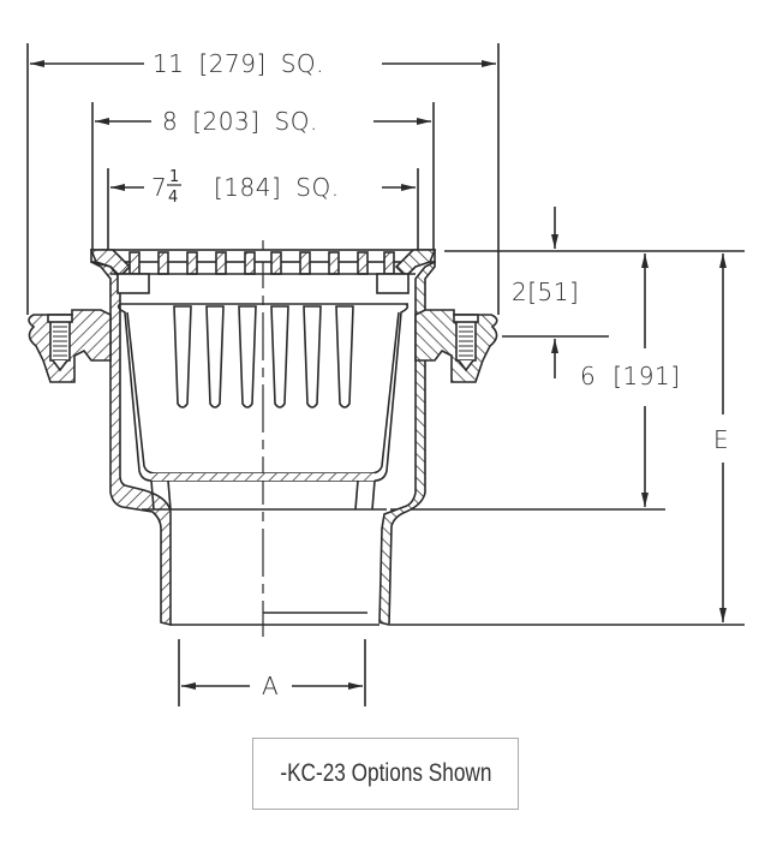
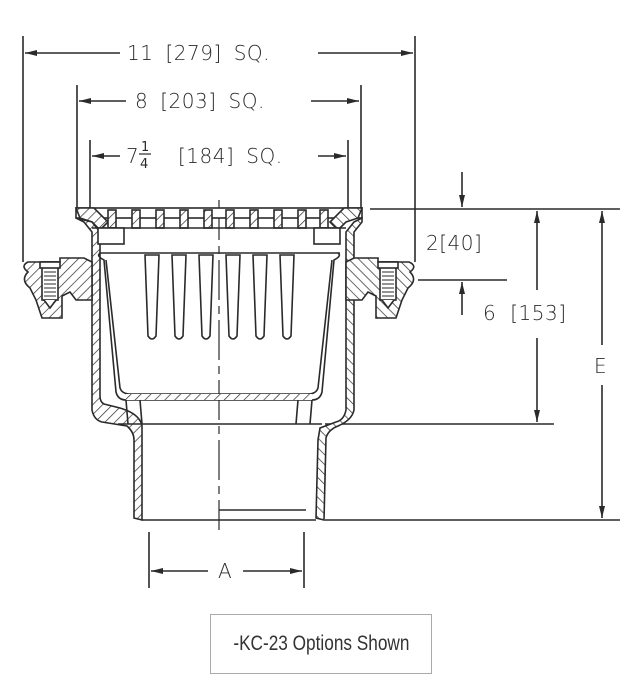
  11 [279] SQ.
  8 [203] SQ.
  7
  1
  4
  [184] SQ.
- 2[51]
+ 2[40]
- 6 [191]
+ 6 [153]
  E
  A
  -KC-23 Options Shown
